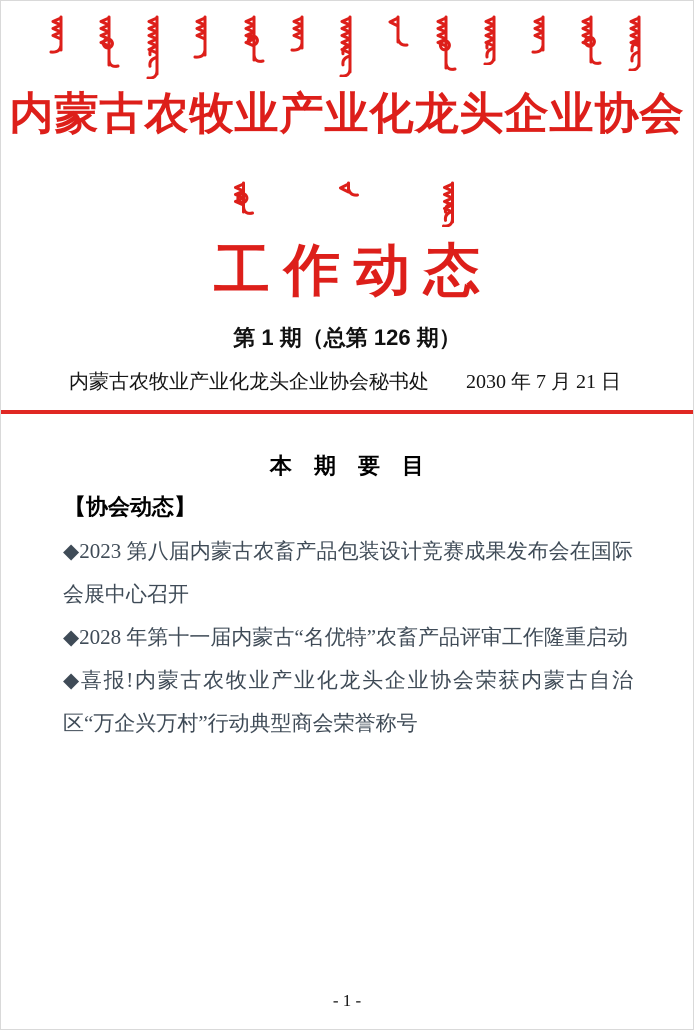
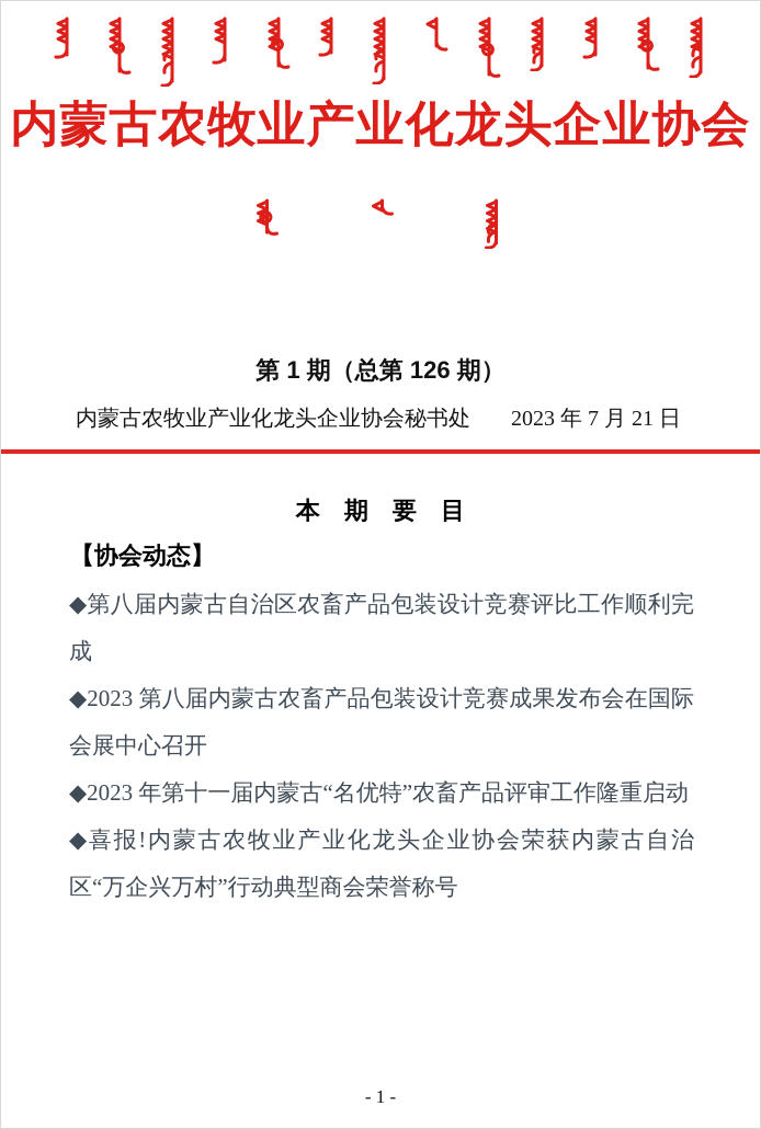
  内蒙古农牧业产业化龙头企业协会
- 工作动态
  第 1 期（总第 126 期）
  内蒙古农牧业产业化龙头企业协会秘书处
- 2030 年 7 月 21 日
+ 2023 年 7 月 21 日
  本 期 要 目
  【协会动态】
+ ◆第八届内蒙古自治区农畜产品包装设计竞赛评比工作顺利完成
  ◆2023 第八届内蒙古农畜产品包装设计竞赛成果发布会在国际会展中心召开
- ◆2028 年第十一届内蒙古“名优特”农畜产品评审工作隆重启动
+ ◆2023 年第十一届内蒙古“名优特”农畜产品评审工作隆重启动
  ◆喜报!内蒙古农牧业产业化龙头企业协会荣获内蒙古自治区“万企兴万村”行动典型商会荣誉称号
  - 1 -
